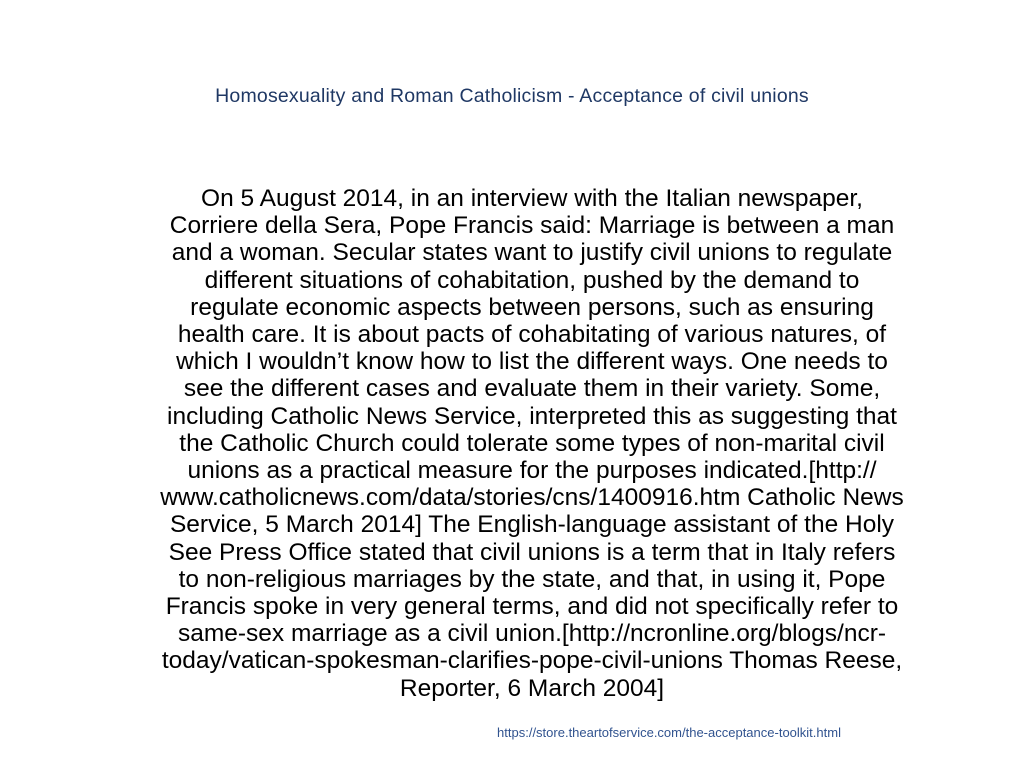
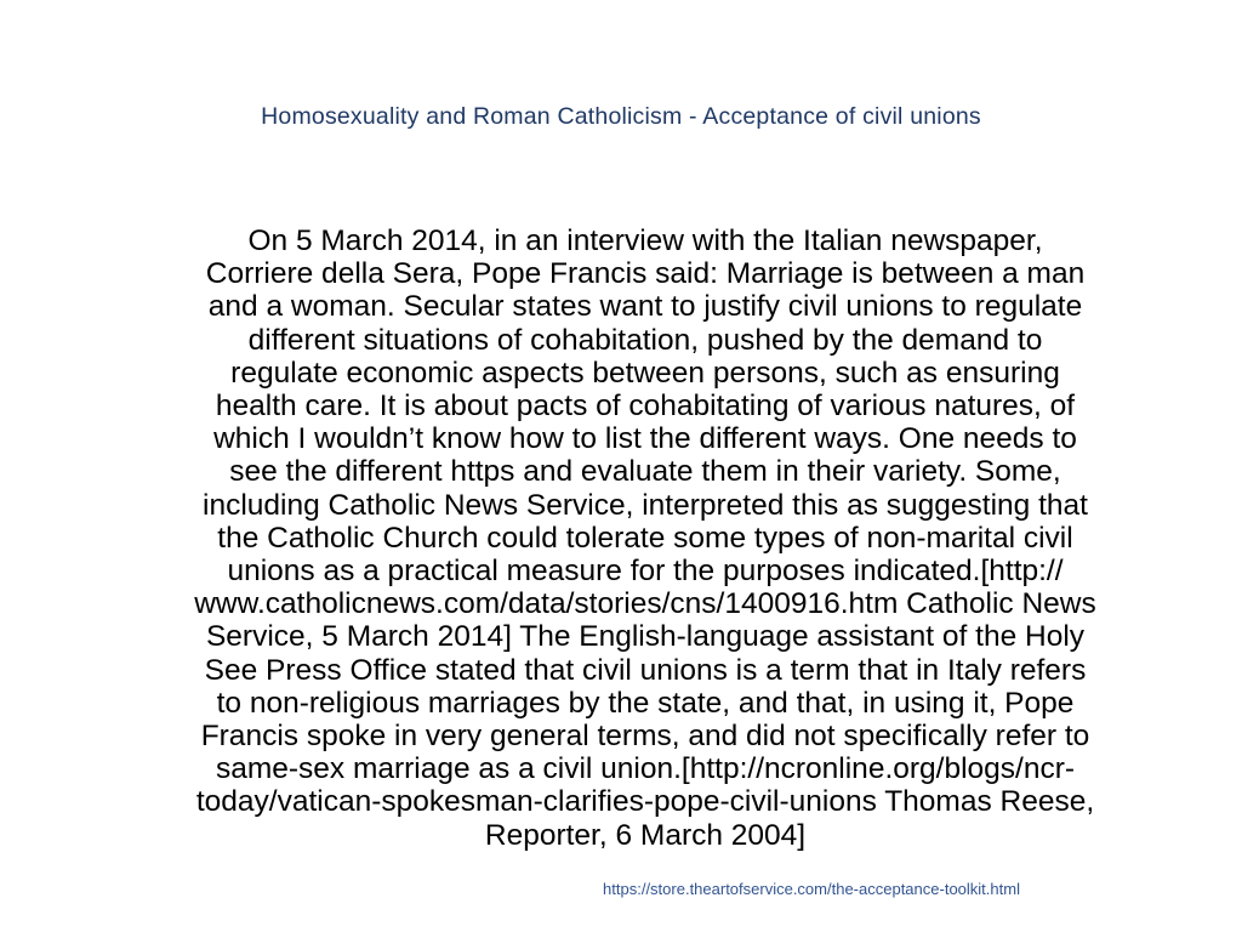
  Homosexuality and Roman Catholicism - Acceptance of civil unions
- On 5 August 2014, in an interview with the Italian newspaper,
+ On 5 March 2014, in an interview with the Italian newspaper,
  Corriere della Sera, Pope Francis said: Marriage is between a man
  and a woman. Secular states want to justify civil unions to regulate
  different situations of cohabitation, pushed by the demand to
  regulate economic aspects between persons, such as ensuring
  health care. It is about pacts of cohabitating of various natures, of
  which I wouldn’t know how to list the different ways. One needs to
- see the different cases and evaluate them in their variety. Some,
+ see the different https and evaluate them in their variety. Some,
  including Catholic News Service, interpreted this as suggesting that
  the Catholic Church could tolerate some types of non-marital civil
  unions as a practical measure for the purposes indicated.[http://
  www.catholicnews.com/data/stories/cns/1400916.htm Catholic News
  Service, 5 March 2014] The English-language assistant of the Holy
  See Press Office stated that civil unions is a term that in Italy refers
  to non-religious marriages by the state, and that, in using it, Pope
  Francis spoke in very general terms, and did not specifically refer to
  same-sex marriage as a civil union.[http://ncronline.org/blogs/ncr-
  today/vatican-spokesman-clarifies-pope-civil-unions Thomas Reese,
  Reporter, 6 March 2004]
  https://store.theartofservice.com/the-acceptance-toolkit.html
